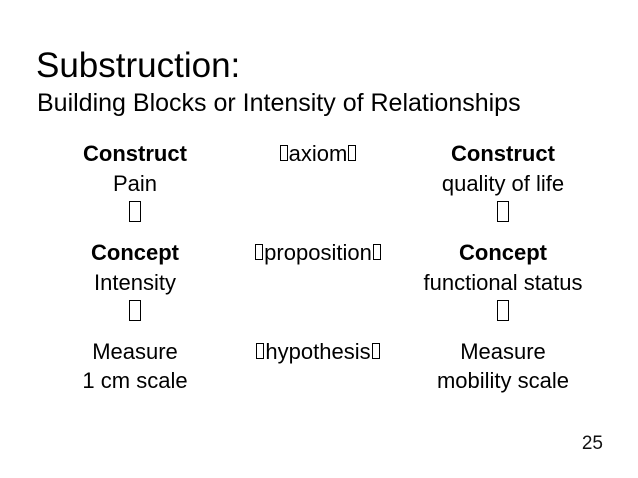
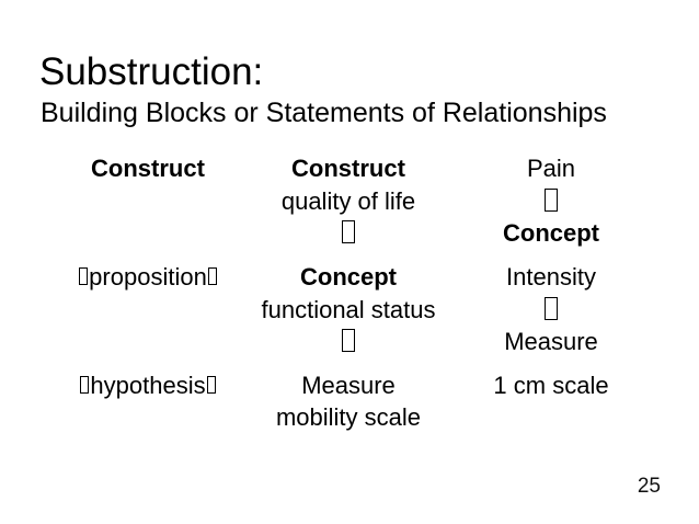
  Substruction:
- Building Blocks or Intensity of Relationships
+ Building Blocks or Statements of Relationships
  Construct
- axiom
  Construct
  Pain
  quality of life
  Concept
  proposition
  Concept
  Intensity
  functional status
  Measure
  hypothesis
  Measure
  1 cm scale
  mobility scale
  25
